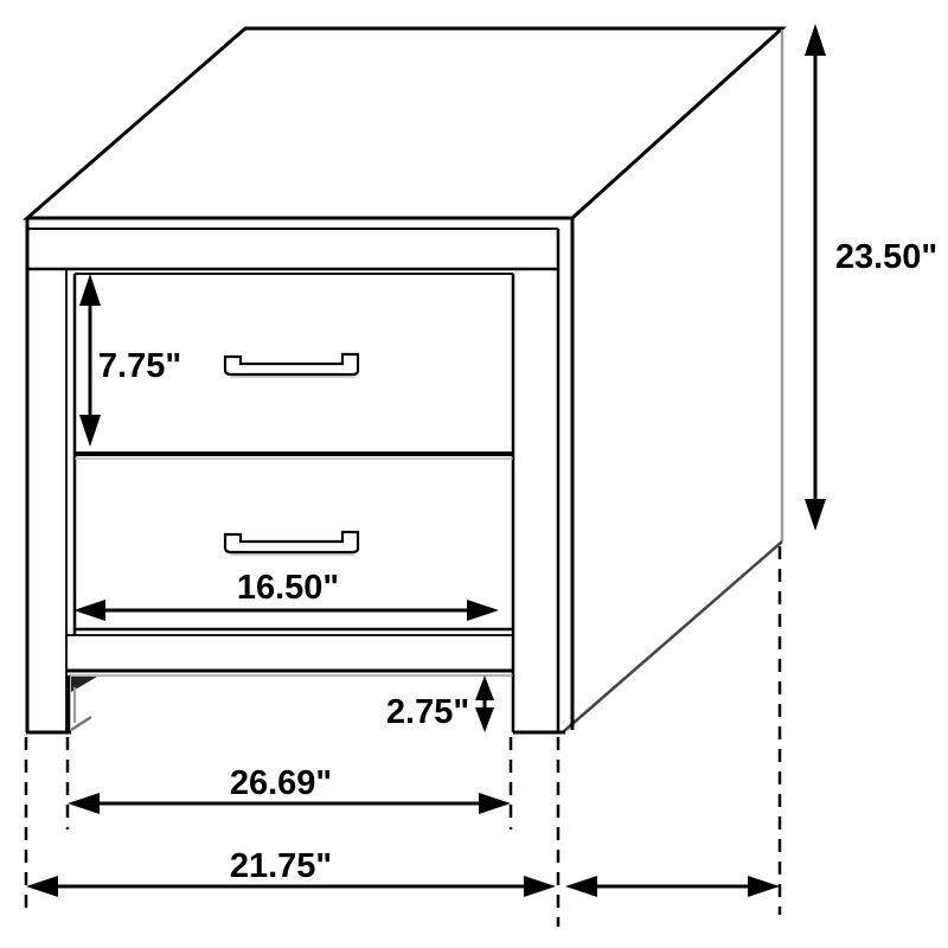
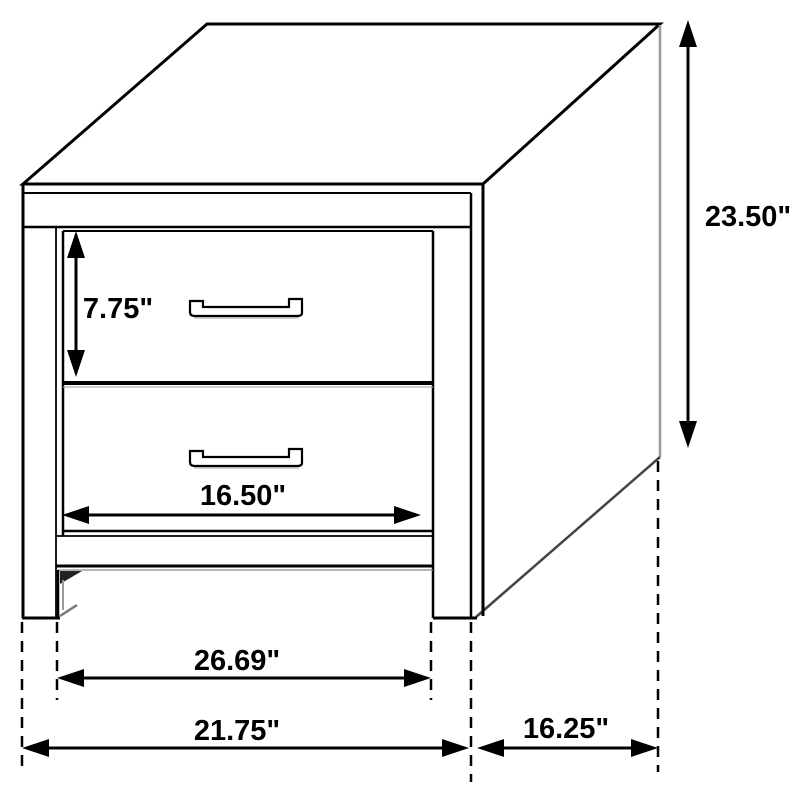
  7.75"
  23.50"
  16.50"
- 2.75"
  26.69"
  21.75"
+ 16.25"
